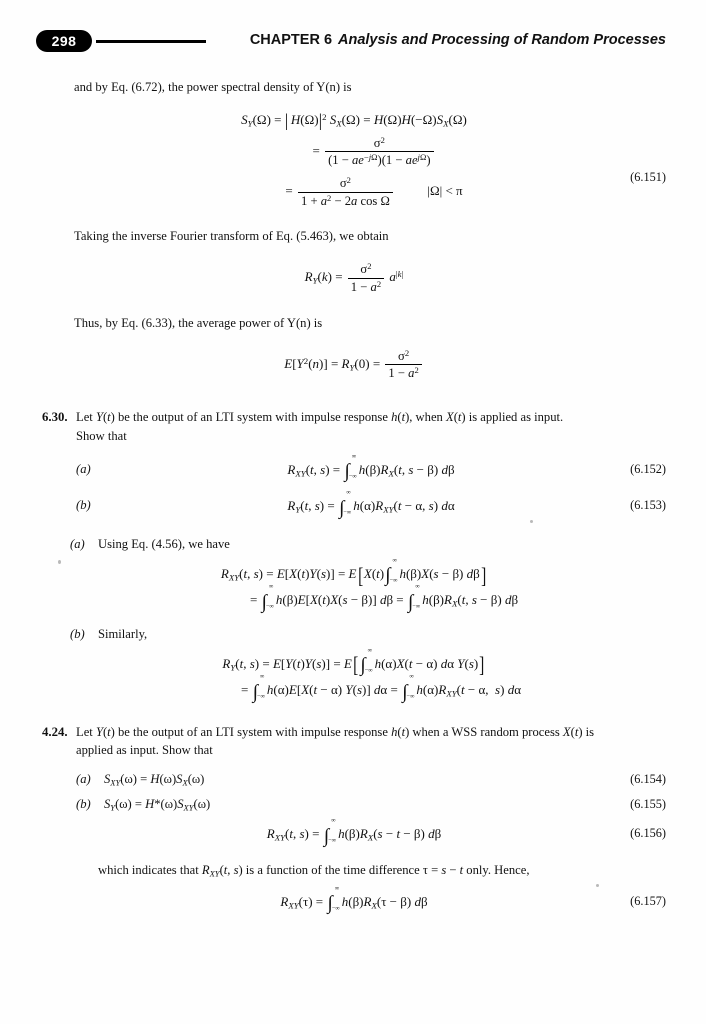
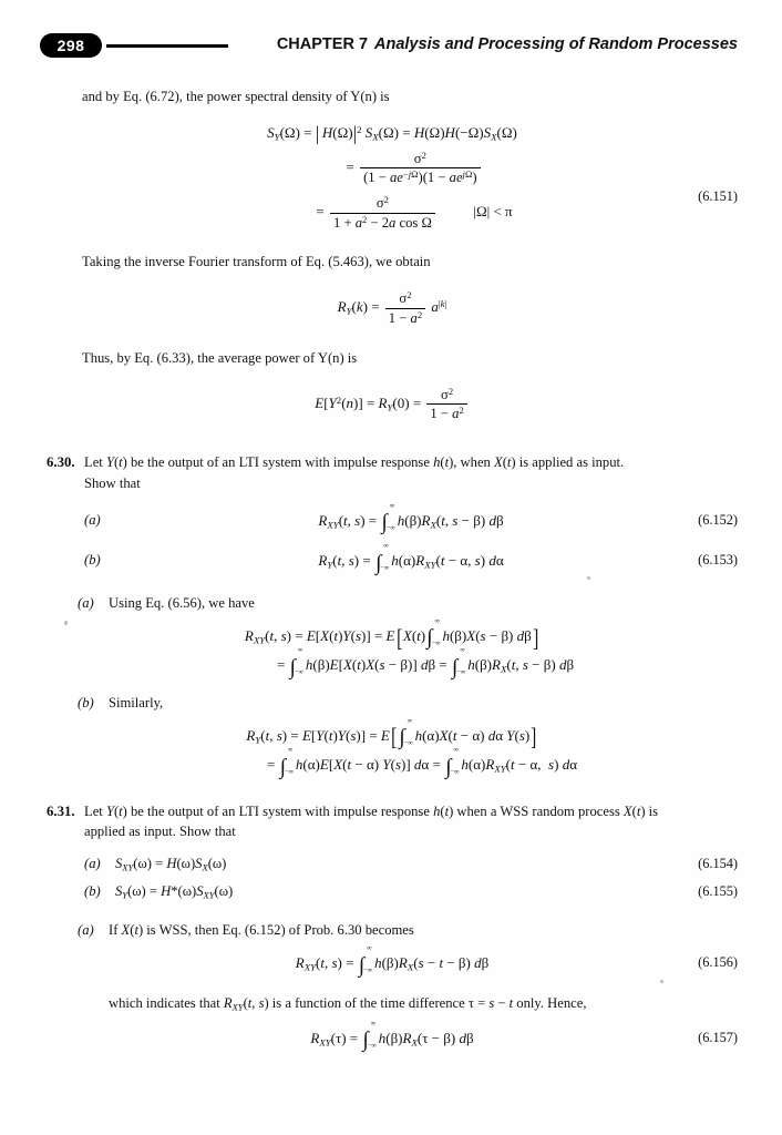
  298
- CHAPTER 6 Analysis and Processing of Random Processes
+ CHAPTER 7 Analysis and Processing of Random Processes
  and by Eq. (6.72), the power spectral density of Y(n) is
  (6.151)
  SY(Ω) = | H(Ω)|2 SX(Ω) = H(Ω)H(−Ω)SX(Ω)
  =
  σ2
  (1 − ae−jΩ)(1 − aejΩ)
  =
  σ2
  1 + a2 − 2a cos Ω
  |Ω| < π
  Taking the inverse Fourier transform of Eq. (5.463), we obtain
  RY(k) =
  σ2
  1 − a2
  a|k|
  Thus, by Eq. (6.33), the average power of Y(n) is
  E[Y2(n)] = RY(0) =
  σ2
  1 − a2
  6.30.
  Let Y(t) be the output of an LTI system with impulse response h(t), when X(t) is applied as input.
  Show that
  (a)
  RXY(t, s) = ∫
  h(β)RX(t, s − β) dβ
  (6.152)
  (b)
  RY(t, s) = ∫
  h(α)RXY(t − α, s) dα
  (6.153)
- (a) Using Eq. (4.56), we have
+ (a) Using Eq. (6.56), we have
  RXY(t, s) = E[X(t)Y(s)] = E[X(t)∫
  h(β)X(s − β) dβ]
  = ∫
  h(β)E[X(t)X(s − β)] dβ = ∫
  h(β)RX(t, s − β) dβ
  (b) Similarly,
  RY(t, s) = E[Y(t)Y(s)] = E[∫
  h(α)X(t − α) dα Y(s)]
  = ∫
  h(α)E[X(t − α) Y(s)] dα = ∫
  h(α)RXY(t − α, s) dα
- 4.24.
+ 6.31.
  Let Y(t) be the output of an LTI system with impulse response h(t) when a WSS random process X(t) is
  applied as input. Show that
  (a)
  SXY(ω) = H(ω)SX(ω)
  (6.154)
  (b)
  SY(ω) = H*(ω)SXY(ω)
  (6.155)
+ (a) If X(t) is WSS, then Eq. (6.152) of Prob. 6.30 becomes
  (6.156)
  RXY(t, s) = ∫
  h(β)RX(s − t − β) dβ
  which indicates that RXY(t, s) is a function of the time difference τ = s − t only. Hence,
  (6.157)
  RXY(τ) = ∫
  h(β)RX(τ − β) dβ
